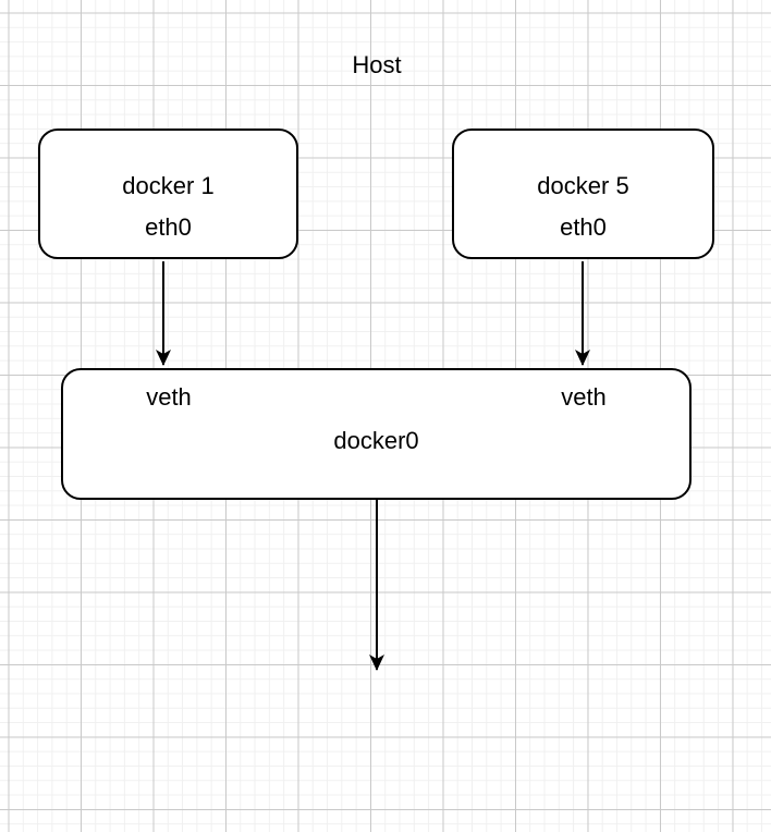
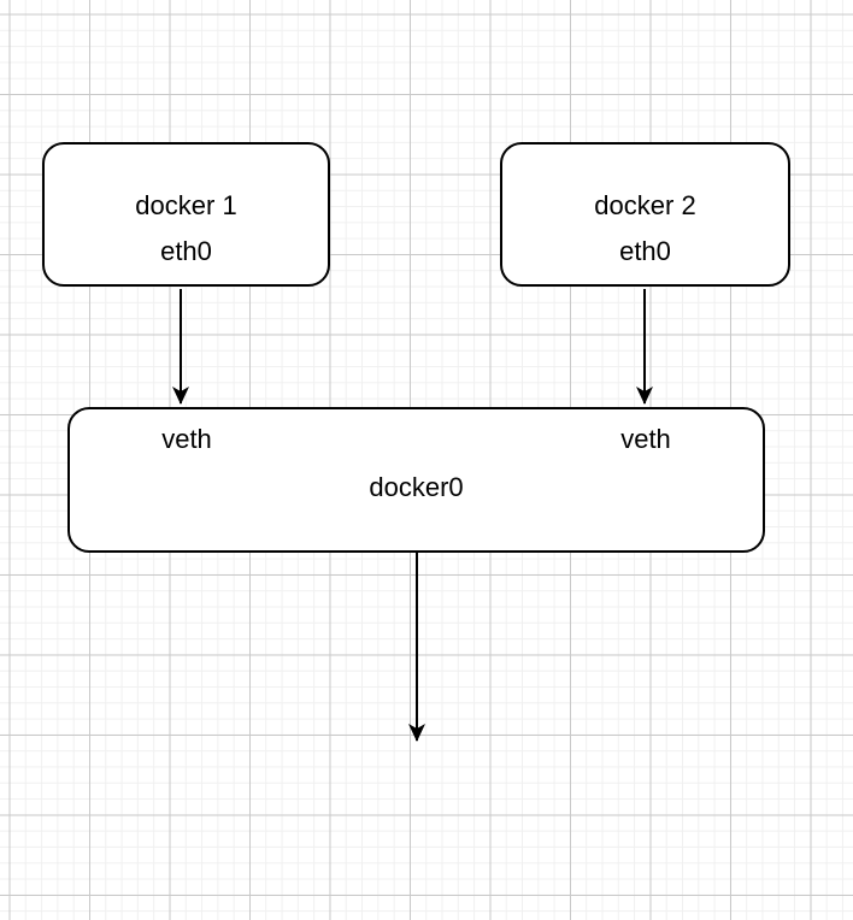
- Host
  docker 1
  eth0
- docker 5
+ docker 2
  eth0
  veth
  veth
  docker0
